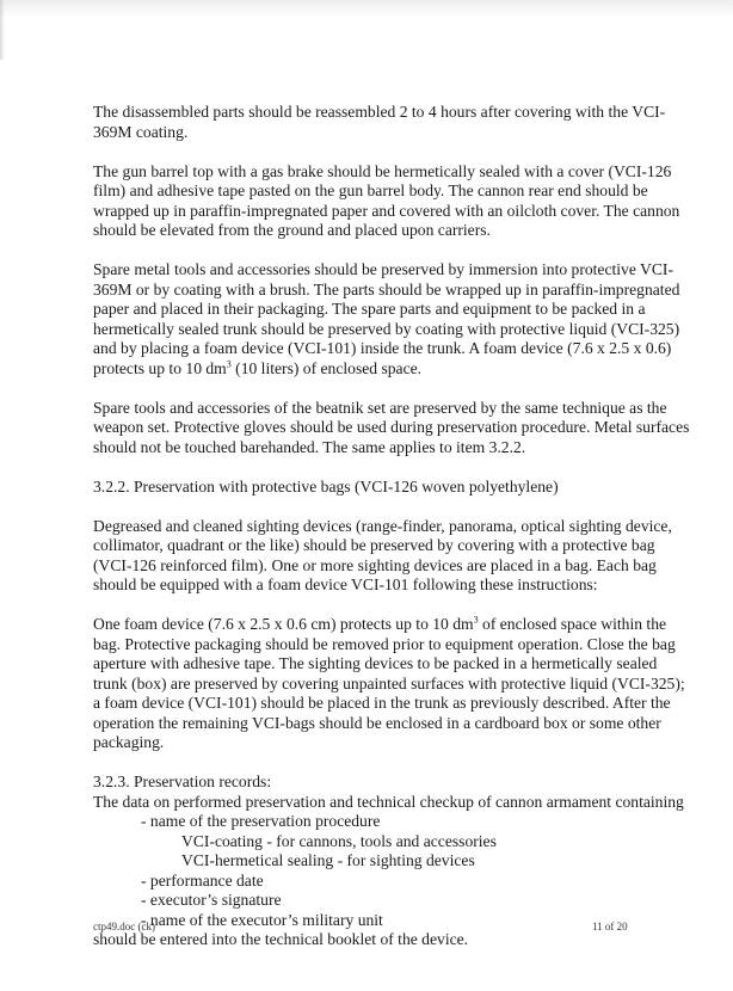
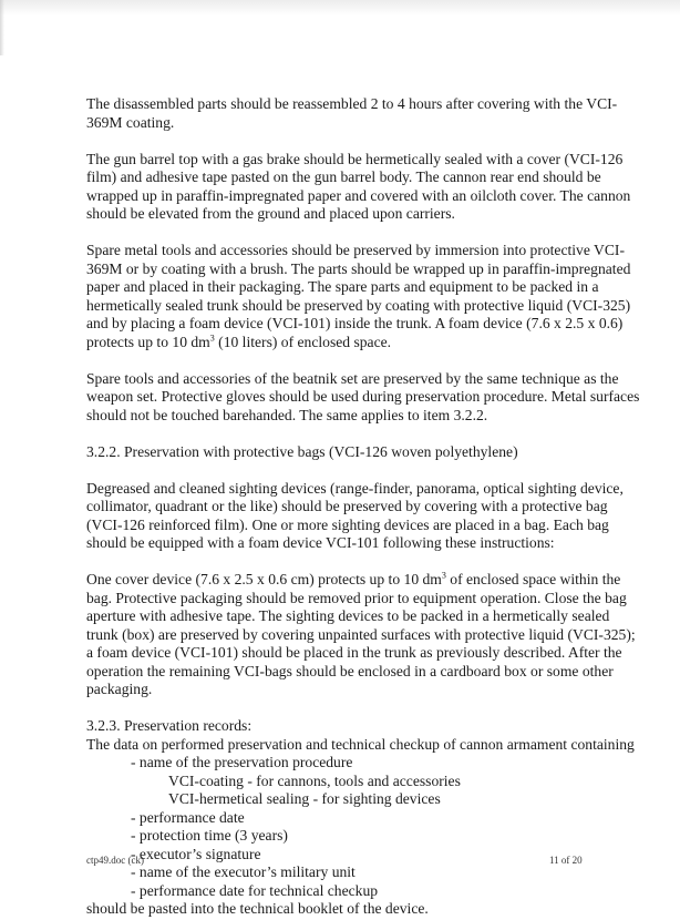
  The disassembled parts should be reassembled 2 to 4 hours after covering with the VCI-369M coating.
  The gun barrel top with a gas brake should be hermetically sealed with a cover (VCI-126 film) and adhesive tape pasted on the gun barrel body. The cannon rear end should be wrapped up in paraffin-impregnated paper and covered with an oilcloth cover. The cannon should be elevated from the ground and placed upon carriers.
  Spare metal tools and accessories should be preserved by immersion into protective VCI-369M or by coating with a brush. The parts should be wrapped up in paraffin-impregnated paper and placed in their packaging. The spare parts and equipment to be packed in a hermetically sealed trunk should be preserved by coating with protective liquid (VCI-325) and by placing a foam device (VCI-101) inside the trunk. A foam device (7.6 x 2.5 x 0.6) protects up to 10 dm3 (10 liters) of enclosed space.
  Spare tools and accessories of the beatnik set are preserved by the same technique as the weapon set. Protective gloves should be used during preservation procedure. Metal surfaces should not be touched barehanded. The same applies to item 3.2.2.
  3.2.2. Preservation with protective bags (VCI-126 woven polyethylene)
  Degreased and cleaned sighting devices (range-finder, panorama, optical sighting device, collimator, quadrant or the like) should be preserved by covering with a protective bag (VCI-126 reinforced film). One or more sighting devices are placed in a bag. Each bag should be equipped with a foam device VCI-101 following these instructions:
- One foam device (7.6 x 2.5 x 0.6 cm) protects up to 10 dm3 of enclosed space within the bag. Protective packaging should be removed prior to equipment operation. Close the bag aperture with adhesive tape. The sighting devices to be packed in a hermetically sealed trunk (box) are preserved by covering unpainted surfaces with protective liquid (VCI-325); a foam device (VCI-101) should be placed in the trunk as previously described. After the operation the remaining VCI-bags should be enclosed in a cardboard box or some other packaging.
+ One cover device (7.6 x 2.5 x 0.6 cm) protects up to 10 dm3 of enclosed space within the bag. Protective packaging should be removed prior to equipment operation. Close the bag aperture with adhesive tape. The sighting devices to be packed in a hermetically sealed trunk (box) are preserved by covering unpainted surfaces with protective liquid (VCI-325); a foam device (VCI-101) should be placed in the trunk as previously described. After the operation the remaining VCI-bags should be enclosed in a cardboard box or some other packaging.
  3.2.3. Preservation records:
  The data on performed preservation and technical checkup of cannon armament containing
  - name of the preservation procedure
  VCI-coating - for cannons, tools and accessories
  VCI-hermetical sealing - for sighting devices
  - performance date
+ - protection time (3 years)
  - executor’s signature
  - name of the executor’s military unit
+ - performance date for technical checkup
- should be entered into the technical booklet of the device.
+ should be pasted into the technical booklet of the device.
  ctp49.doc (ck)
  11 of 20
